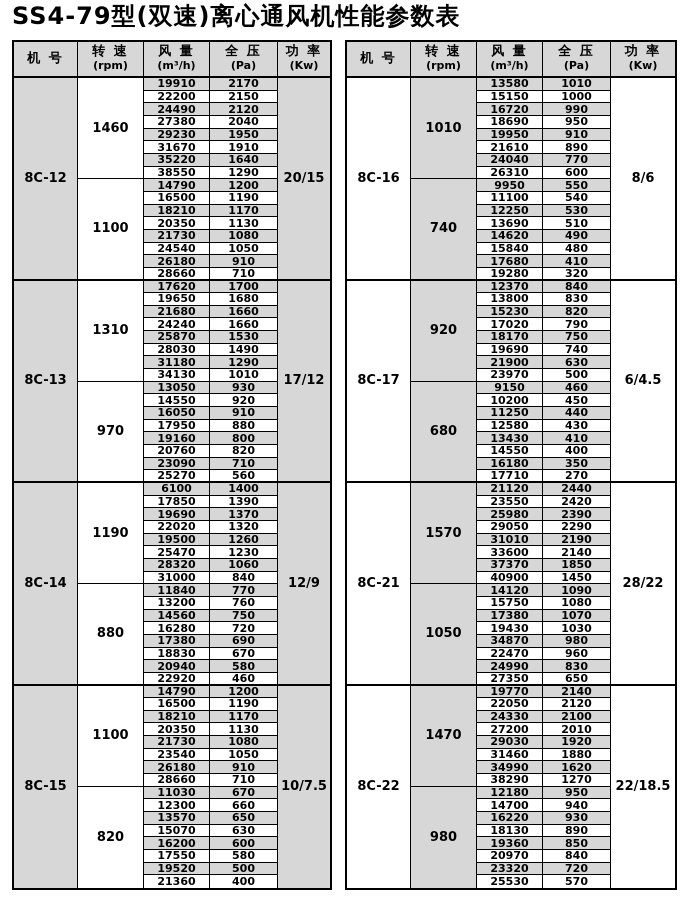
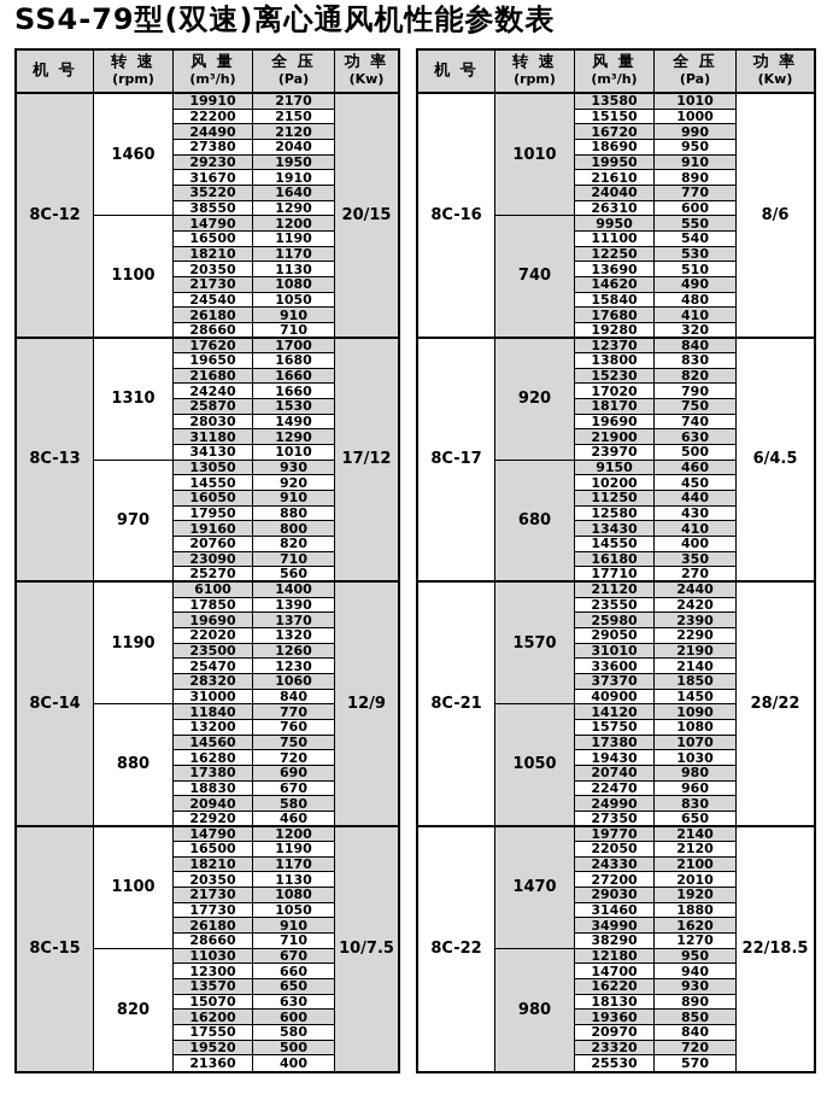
  SS4-79型(双速)离心通风机性能参数表
  机 号
  转 速
  (rpm)
  风 量
  (m³/h)
  全 压
  (Pa)
  功 率
  (Kw)
  8C-12
  20/15
  1460
  19910
  2170
  22200
  2150
  24490
  2120
  27380
  2040
  29230
  1950
  31670
  1910
  35220
  1640
  38550
  1290
  1100
  14790
  1200
  16500
  1190
  18210
  1170
  20350
  1130
  21730
  1080
  24540
  1050
  26180
  910
  28660
  710
  8C-13
  17/12
  1310
  17620
  1700
  19650
  1680
  21680
  1660
  24240
  1660
  25870
  1530
  28030
  1490
  31180
  1290
  34130
  1010
  970
  13050
  930
  14550
  920
  16050
  910
  17950
  880
  19160
  800
  20760
  820
  23090
  710
  25270
  560
  8C-14
  12/9
  1190
  6100
  1400
  17850
  1390
  19690
  1370
  22020
  1320
- 19500
+ 23500
  1260
  25470
  1230
  28320
  1060
  31000
  840
  880
  11840
  770
  13200
  760
  14560
  750
  16280
  720
  17380
  690
  18830
  670
  20940
  580
  22920
  460
  8C-15
  10/7.5
  1100
  14790
  1200
  16500
  1190
  18210
  1170
  20350
  1130
  21730
  1080
- 23540
+ 17730
  1050
  26180
  910
  28660
  710
  820
  11030
  670
  12300
  660
  13570
  650
  15070
  630
  16200
  600
  17550
  580
  19520
  500
  21360
  400
  机 号
  转 速
  (rpm)
  风 量
  (m³/h)
  全 压
  (Pa)
  功 率
  (Kw)
  8C-16
  8/6
  1010
  13580
  1010
  15150
  1000
  16720
  990
  18690
  950
  19950
  910
  21610
  890
  24040
  770
  26310
  600
  740
  9950
  550
  11100
  540
  12250
  530
  13690
  510
  14620
  490
  15840
  480
  17680
  410
  19280
  320
  8C-17
  6/4.5
  920
  12370
  840
  13800
  830
  15230
  820
  17020
  790
  18170
  750
  19690
  740
  21900
  630
  23970
  500
  680
  9150
  460
  10200
  450
  11250
  440
  12580
  430
  13430
  410
  14550
  400
  16180
  350
  17710
  270
  8C-21
  28/22
  1570
  21120
  2440
  23550
  2420
  25980
  2390
  29050
  2290
  31010
  2190
  33600
  2140
  37370
  1850
  40900
  1450
  1050
  14120
  1090
  15750
  1080
  17380
  1070
  19430
  1030
- 34870
+ 20740
  980
  22470
  960
  24990
  830
  27350
  650
  8C-22
  22/18.5
  1470
  19770
  2140
  22050
  2120
  24330
  2100
  27200
  2010
  29030
  1920
  31460
  1880
  34990
  1620
  38290
  1270
  980
  12180
  950
  14700
  940
  16220
  930
  18130
  890
  19360
  850
  20970
  840
  23320
  720
  25530
  570
